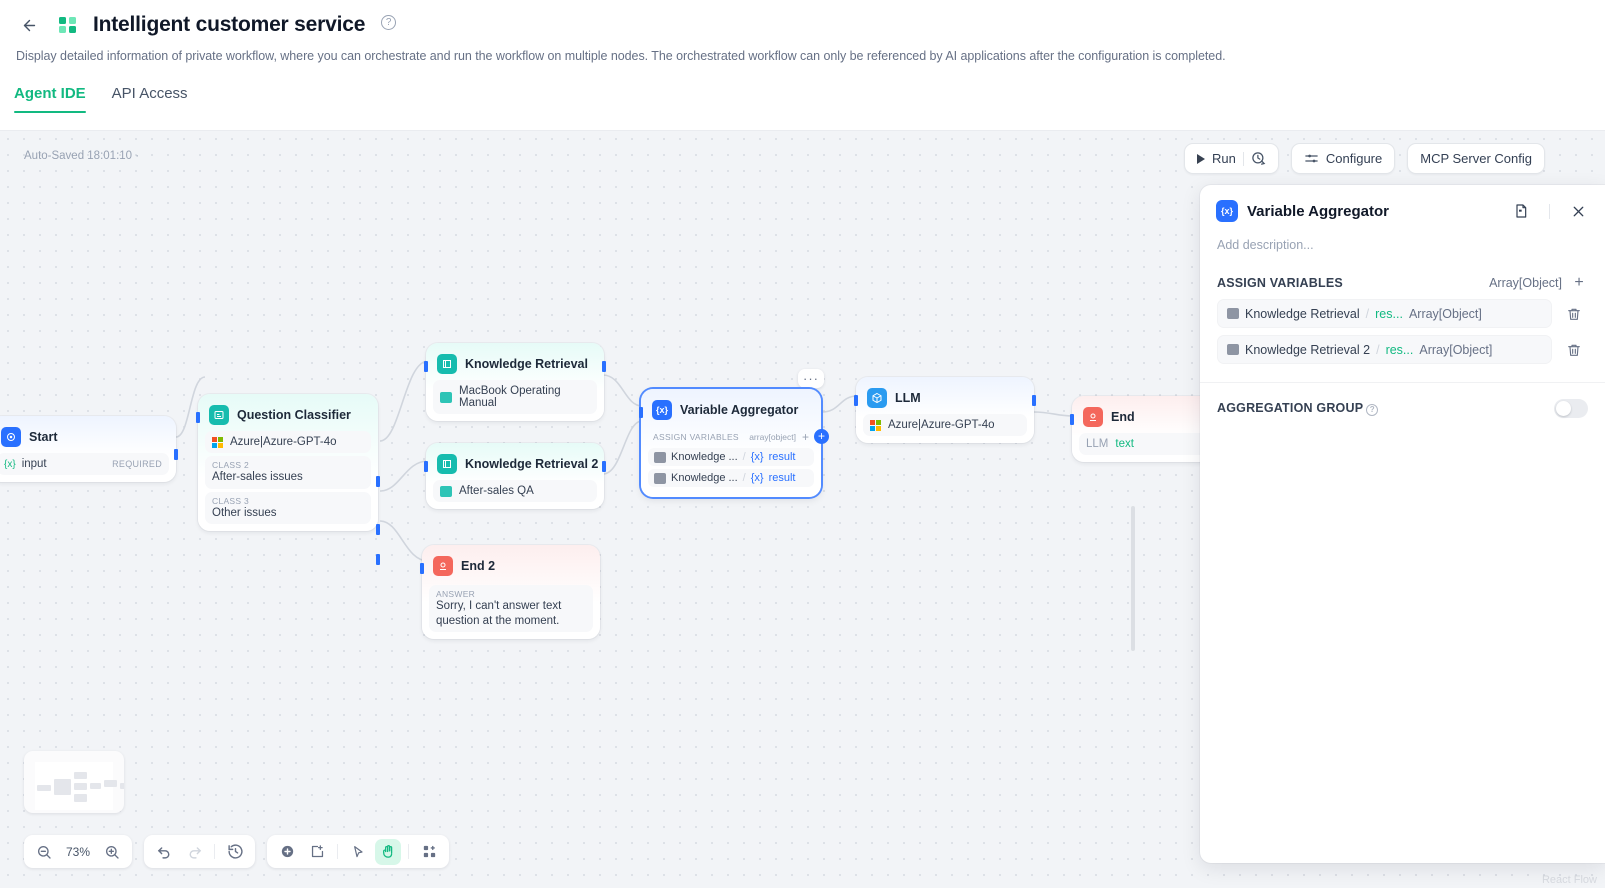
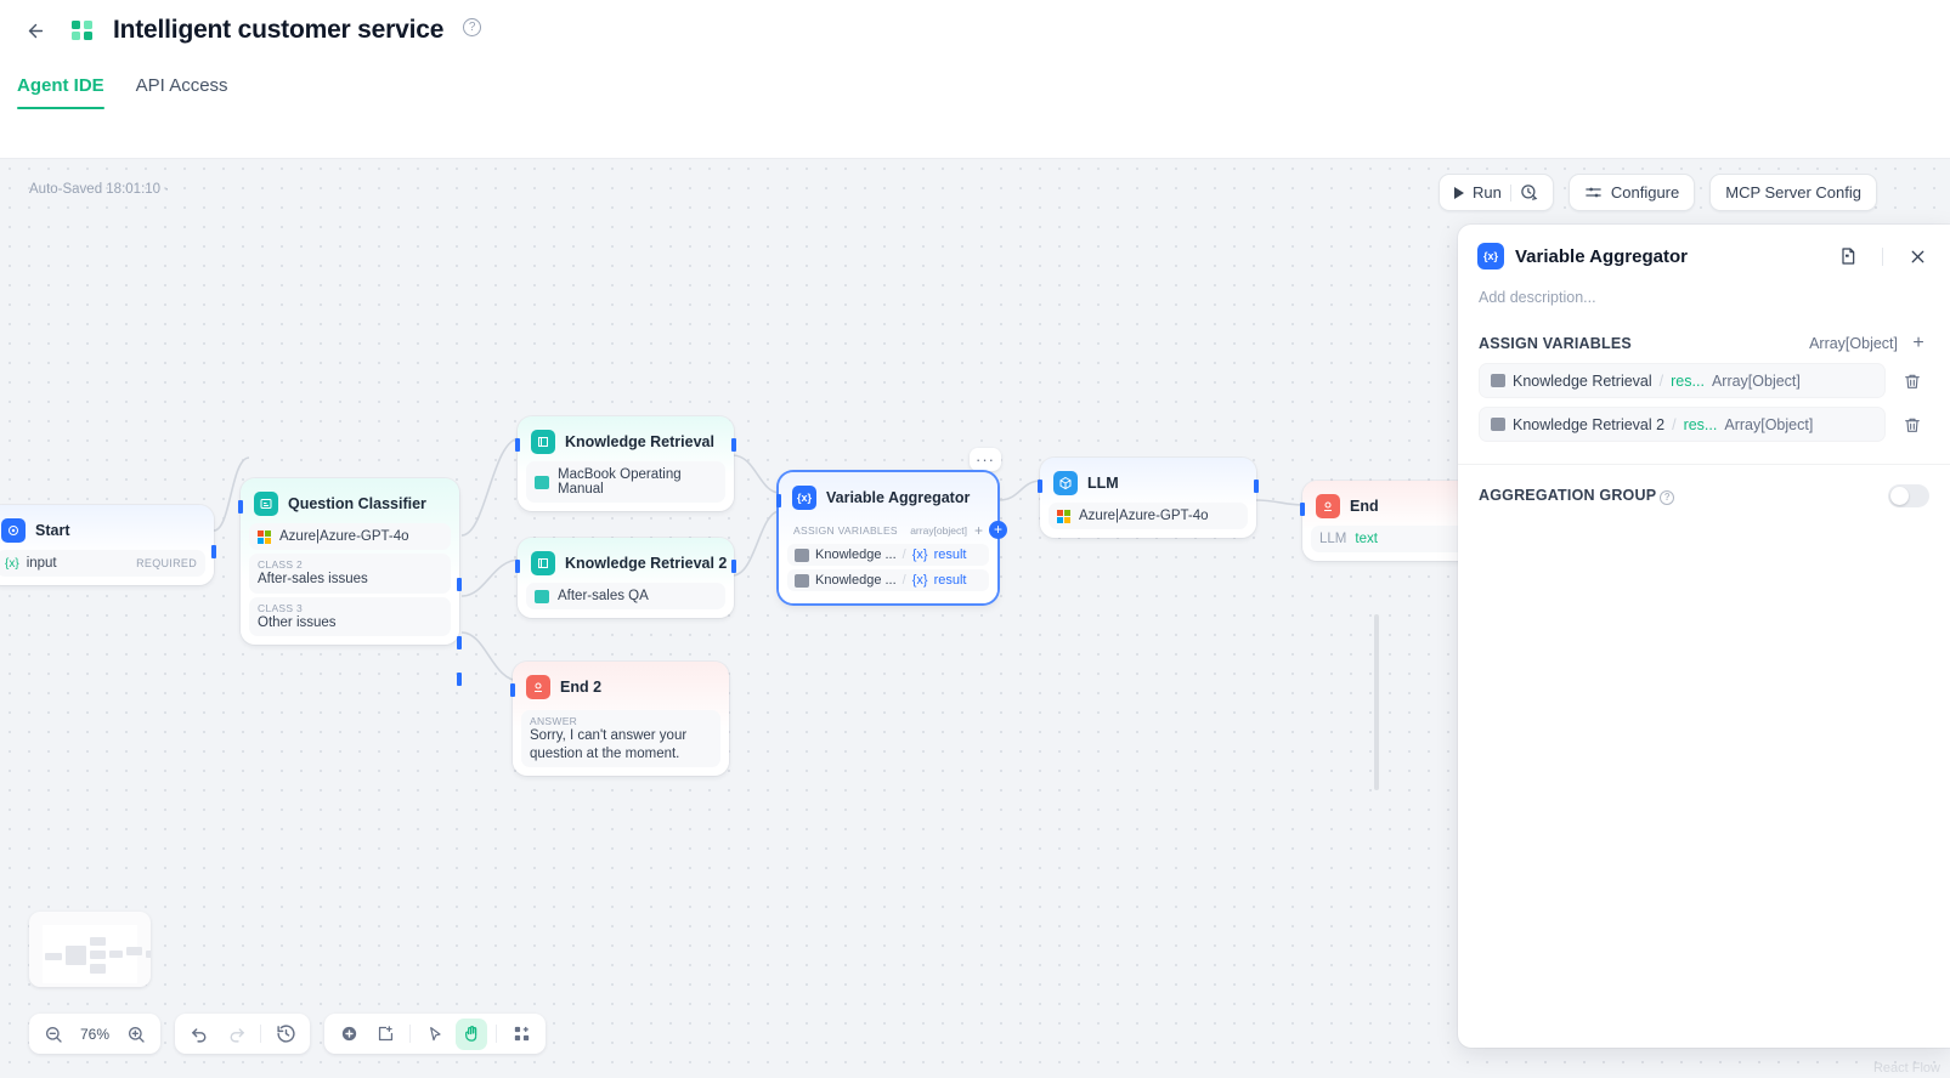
  Intelligent customer service
  ?
- Display detailed information of private workflow, where you can orchestrate and run the workflow on multiple nodes. The orchestrated workflow can only be referenced by AI applications after the configuration is completed.
  Agent IDE
  API Access
  Auto-Saved 18:01:10 ·
  Run
  Configure
  MCP Server Config
  Start
  {x}
  input
  REQUIRED
  Question Classifier
  Azure|Azure-GPT-4o
  CLASS 2
  After-sales issues
  CLASS 3
  Other issues
  Knowledge Retrieval
  MacBook Operating Manual
  Knowledge Retrieval 2
  After-sales QA
  End 2
  ANSWER
- Sorry, I can't answer text question at the moment.
+ Sorry, I can't answer your question at the moment.
  ···
  {x}
  Variable Aggregator
  ASSIGN VARIABLES
  array[object]
  +
  Knowledge ...
  /
  {x}
  result
  Knowledge ...
  /
  {x}
  result
  +
  LLM
  Azure|Azure-GPT-4o
  End
  LLM
  text
- 73%
+ 76%
  React Flow
  {x}
  Variable Aggregator
  Add description...
  ASSIGN VARIABLES
  Array[Object]
  +
  Knowledge Retrieval
  /
  res...
  Array[Object]
  Knowledge Retrieval 2
  /
  res...
  Array[Object]
  AGGREGATION GROUP ?
